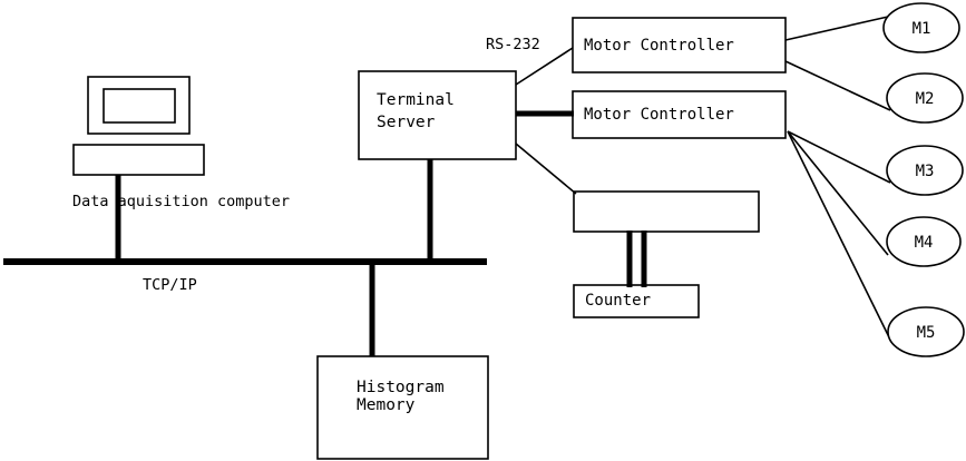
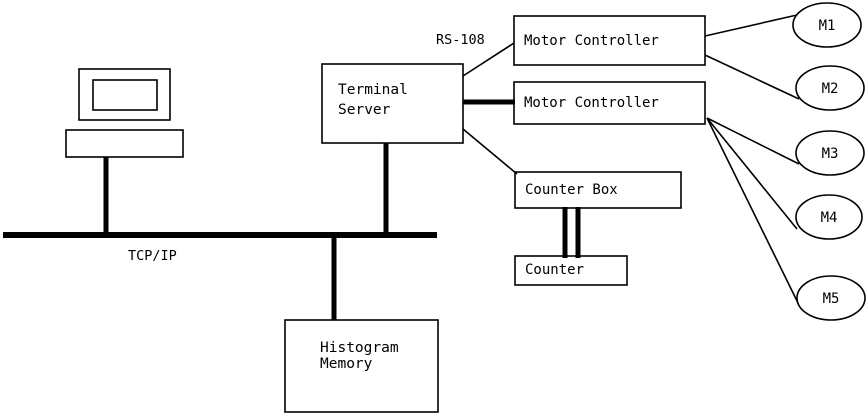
- Data aquisition computer
  TCP/IP
  Terminal
  Server
  Histogram
  Memory
- RS-232
+ RS-108
  Motor Controller
  Motor Controller
+ Counter Box
  Counter
  M1
  M2
  M3
  M4
  M5
